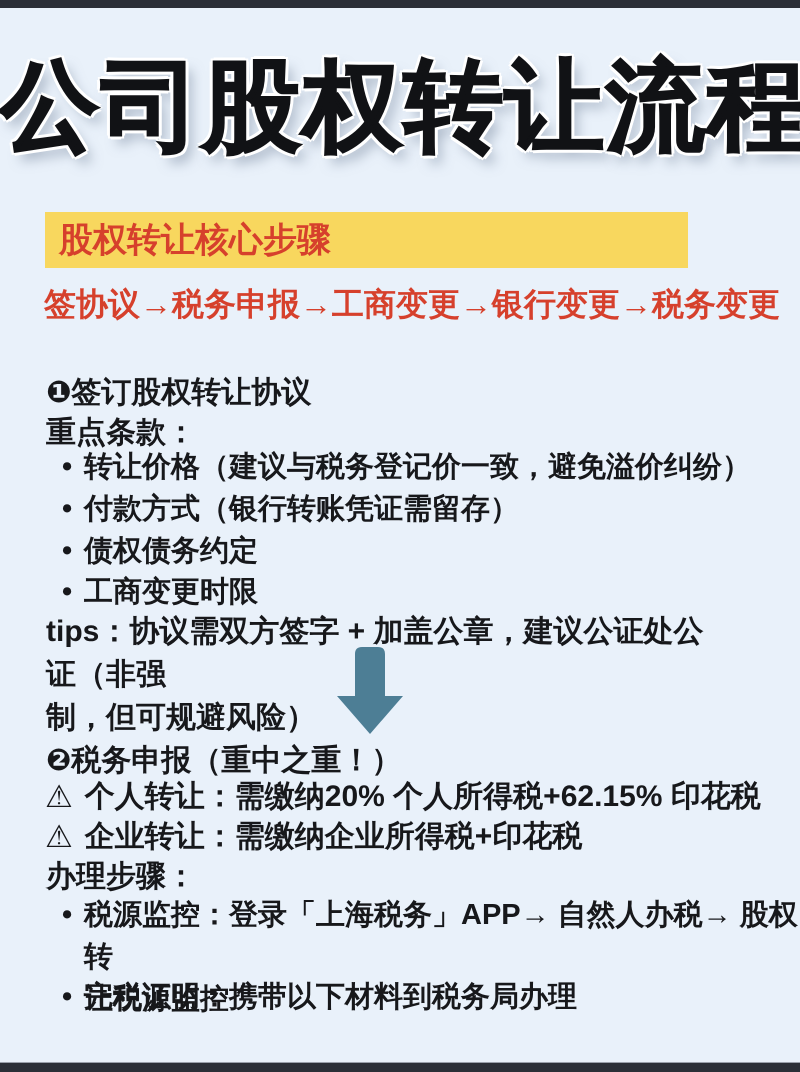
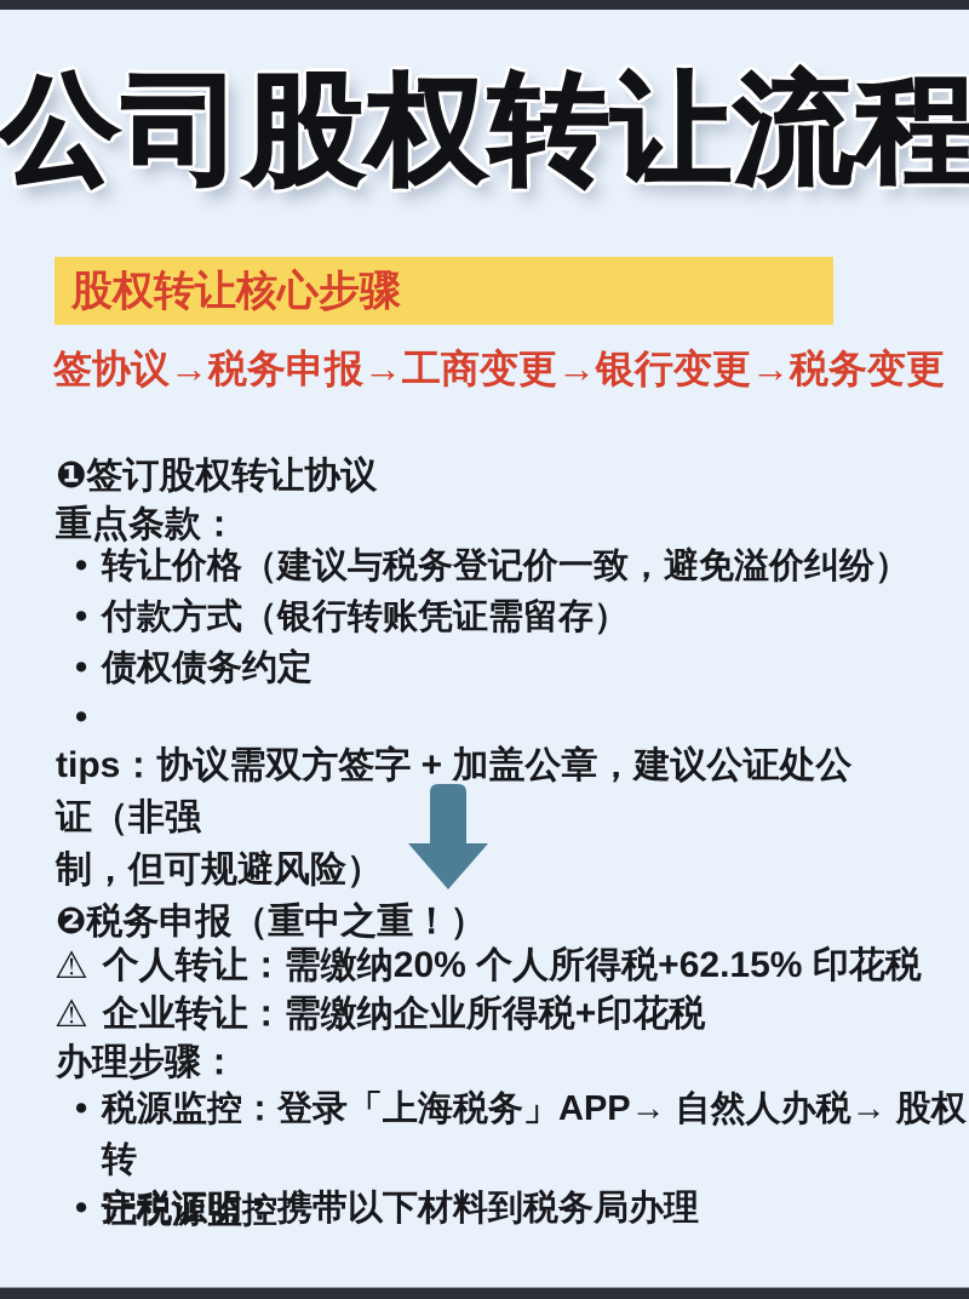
  公司股权转让流程
  股权转让核心步骤
  签协议→税务申报→工商变更→银行变更→税务变更
  ❶签订股权转让协议
  重点条款：
  •
  转让价格（建议与税务登记价一致，避免溢价纠纷）
  •
  付款方式（银行转账凭证需留存）
  •
  债权债务约定
  •
- 工商变更时限
  tips：协议需双方签字 + 加盖公章，建议公证处公证（非强
  制，但可规避风险）
  ❷税务申报（重中之重！）
  ⚠
  个人转让：需缴纳20% 个人所得税+62.15% 印花税
  ⚠
  企业转让：需缴纳企业所得税+印花税
  办理步骤：
  •
  税源监控：登录「上海税务」APP→ 自然人办税→ 股权转
  让税源监控
  •
  完税证明：携带以下材料到税务局办理
